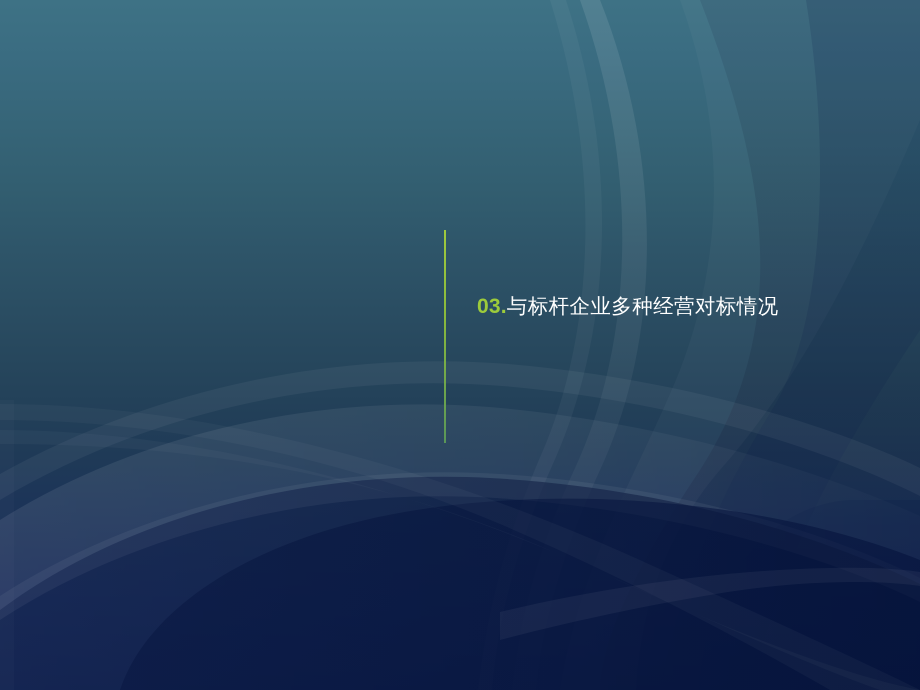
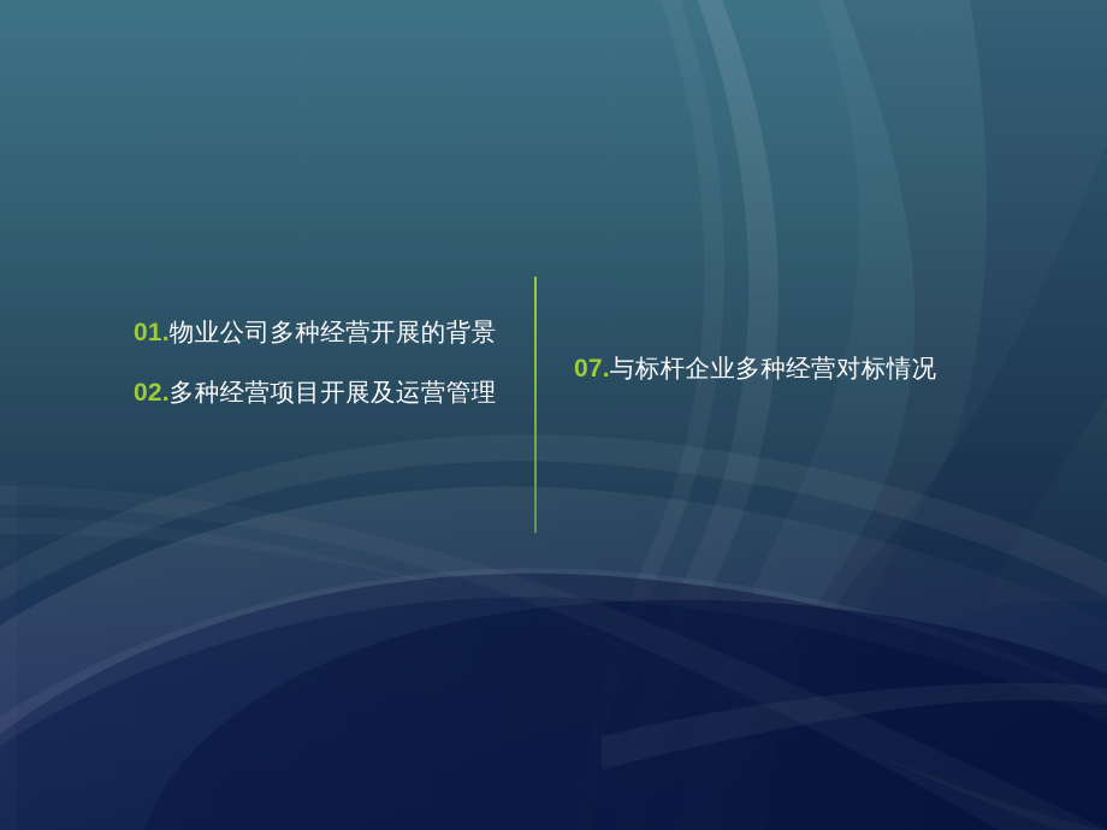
+ 01.物业公司多种经营开展的背景
+ 02.多种经营项目开展及运营管理
- 03.与标杆企业多种经营对标情况
+ 07.与标杆企业多种经营对标情况
